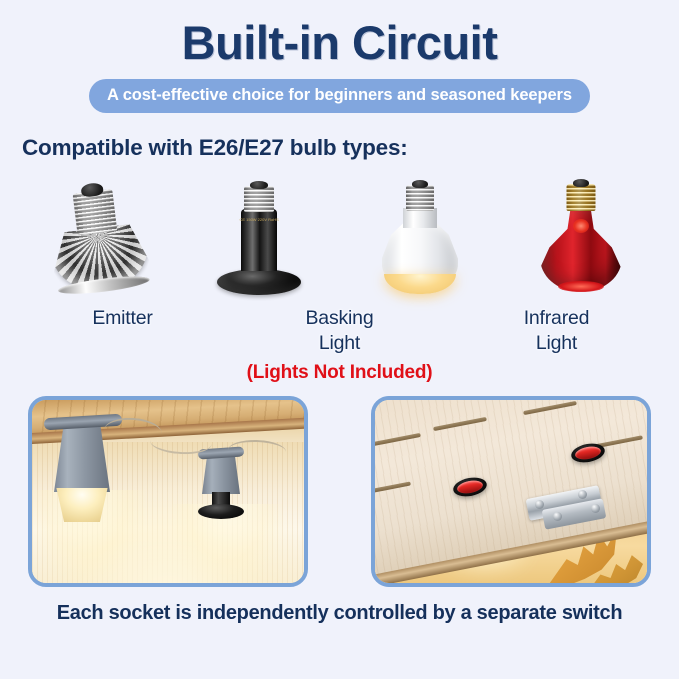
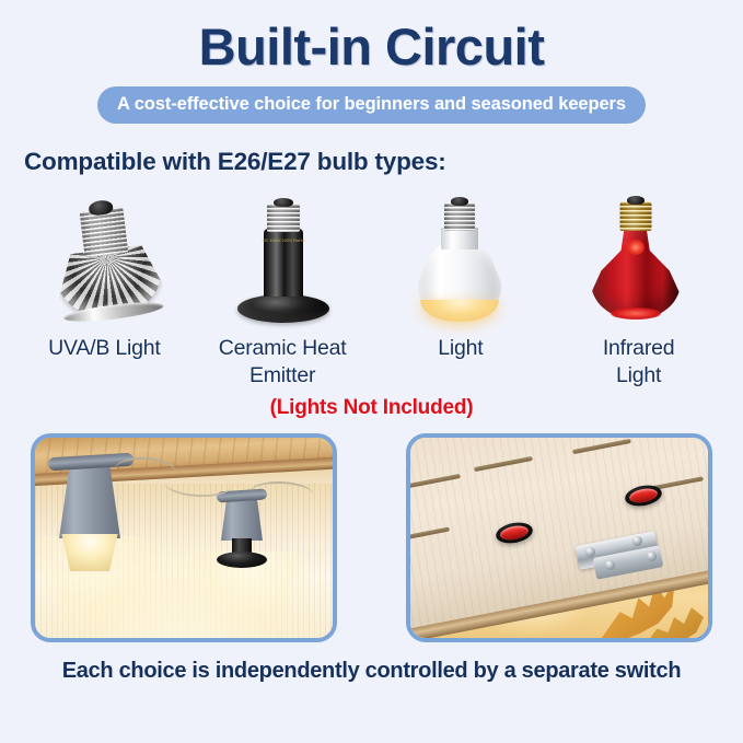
  Built-in Circuit
  A cost-effective choice for beginners and seasoned keepers
  Compatible with E26/E27 bulb types:
+ UVA/B Light
+ Ceramic Heat
  Emitter
- Basking
  Light
  Infrared
  Light
  (Lights Not Included)
- Each socket is independently controlled by a separate switch
+ Each choice is independently controlled by a separate switch
